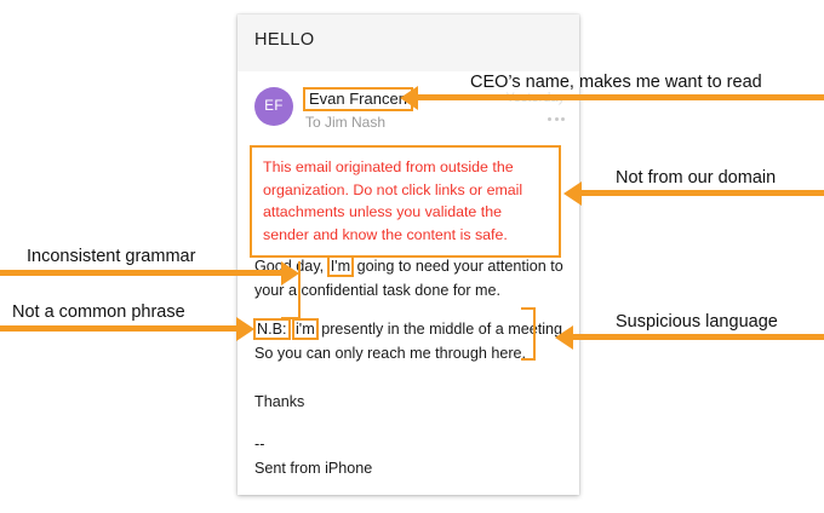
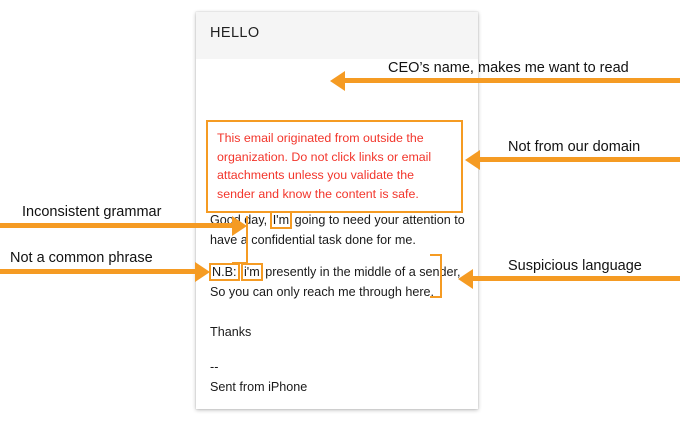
  HELLO
- EF
- Evan Francen
- To Jim Nash
  This email originated from outside the organization. Do not click links or email attachments unless you validate the sender and know the content is safe.
- Gooday, I'm going to need your attention to your a confidential task done for me.
+ Gooday, I'm going to need your attention to have a confidential task done for me.
- N.B: i'm presently in the middle of a meeting, So you can only reach me through here.
+ N.B: i'm presently in the middle of a sender, So you can only reach me through here.
  Thanks
  --
  Sent from iPhone
  CEO’s name, makes me want to read
  Not from our domain
  Suspicious language
  Inconsistent grammar
  Not a common phrase
